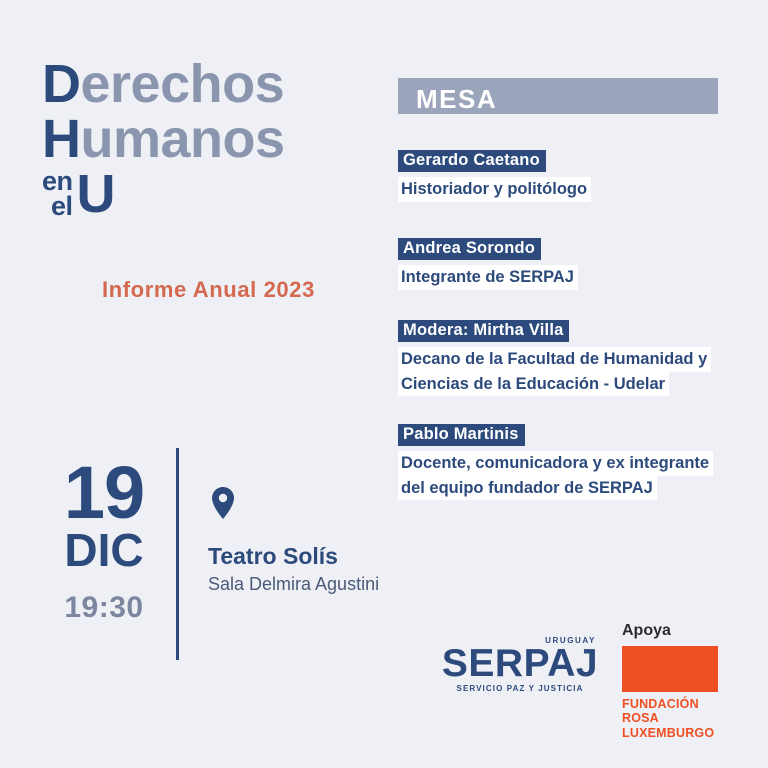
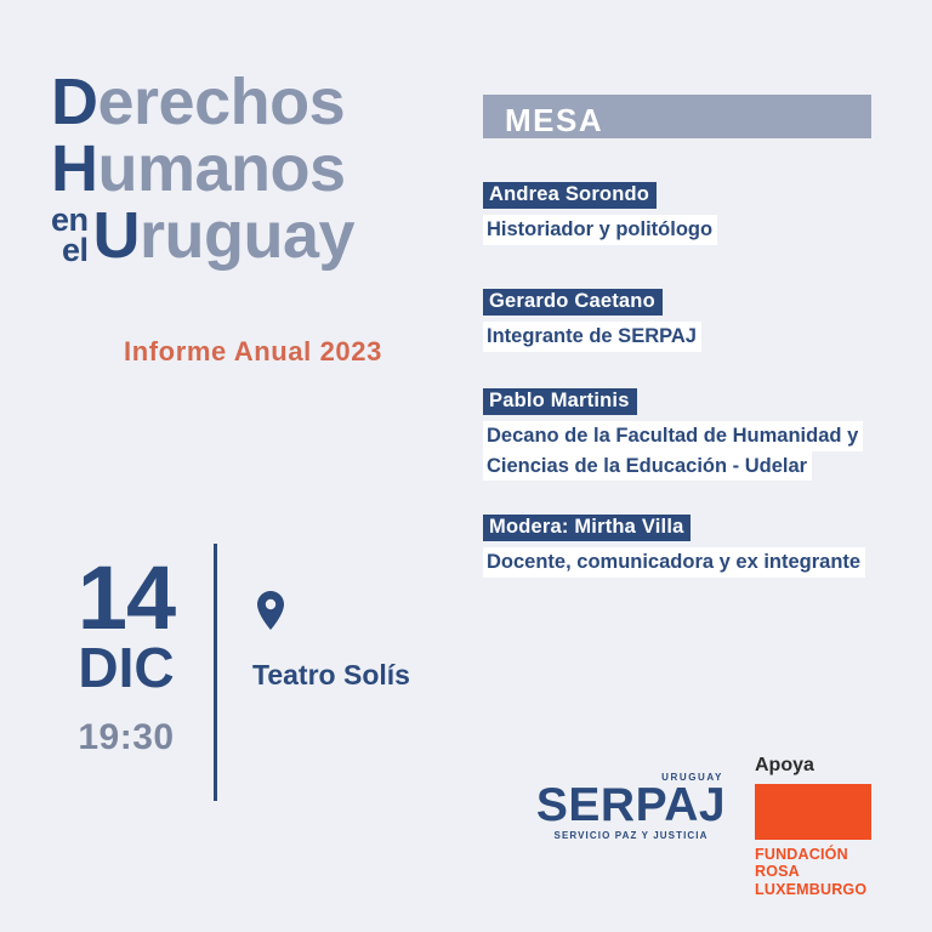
  Derechos
  Humanos
  en
  el
  U
+ ruguay
  Informe Anual 2023
- 19
+ 14
  DIC
  19:30
  Teatro Solís
- Sala Delmira Agustini
  MESA
- Gerardo Caetano
+ Andrea Sorondo
  Historiador y politólogo
- Andrea Sorondo
+ Gerardo Caetano
  Integrante de SERPAJ
- Modera: Mirtha Villa
+ Pablo Martinis
  Decano de la Facultad de Humanidad y
  Ciencias de la Educación - Udelar
- Pablo Martinis
+ Modera: Mirtha Villa
  Docente, comunicadora y ex integrante
- del equipo fundador de SERPAJ
  URUGUAY
  SERPAJ
  SERVICIO PAZ Y JUSTICIA
  Apoya
  FUNDACIÓN
  ROSA
  LUXEMBURGO
